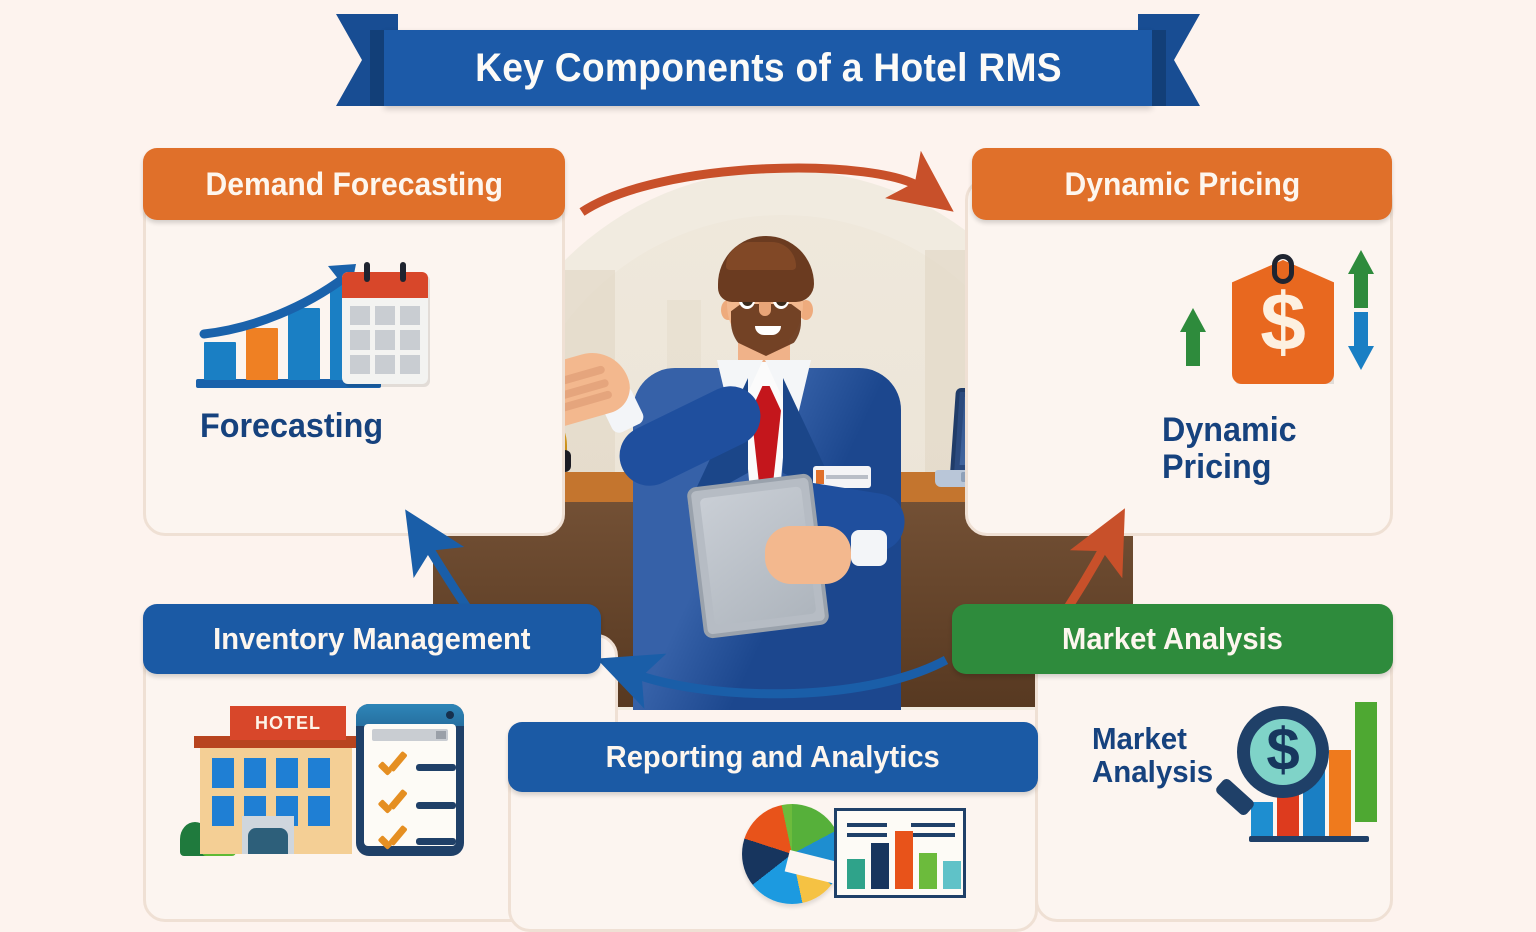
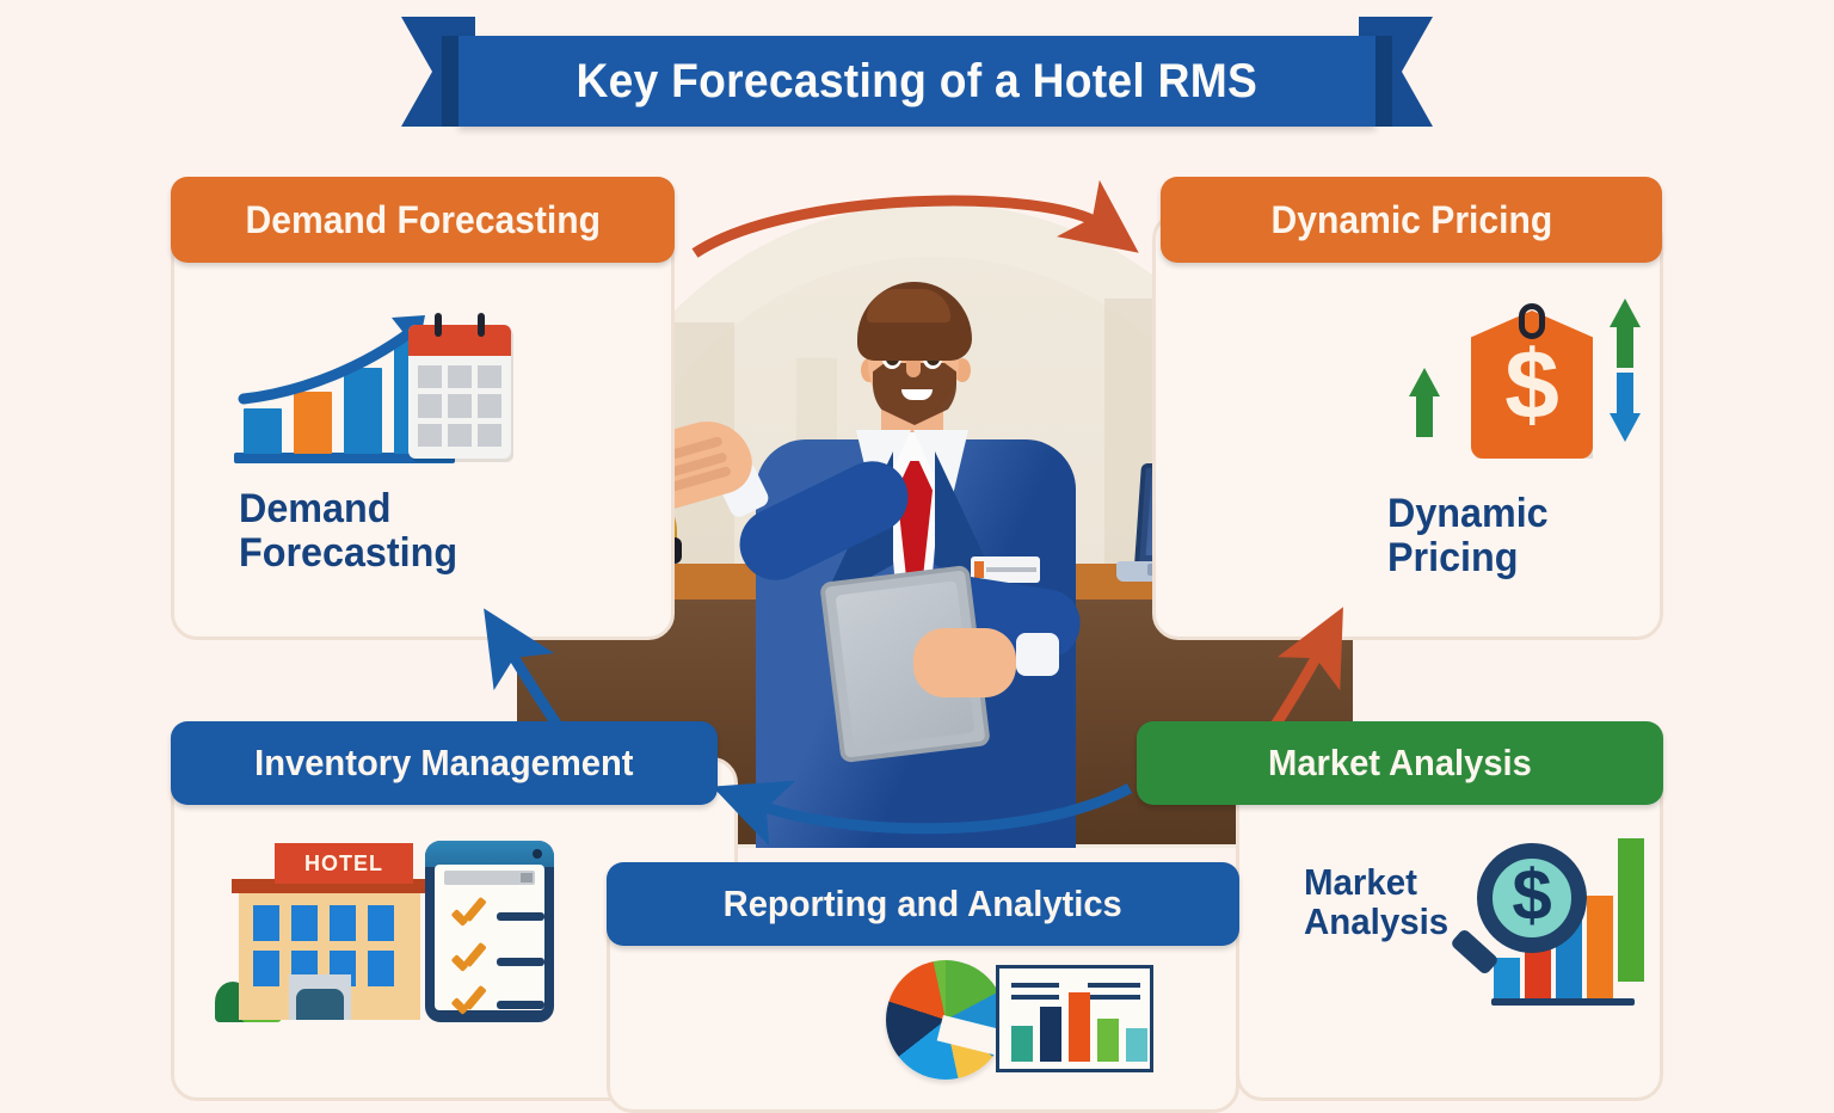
- Key Components of a Hotel RMS
+ Key Forecasting of a Hotel RMS
  Demand Forecasting
+ Demand
  Forecasting
  Dynamic Pricing
  $
  Dynamic
  Pricing
  Inventory Management
  HOTEL
  Market Analysis
  Market
  Analysis
  $
  Reporting and Analytics
